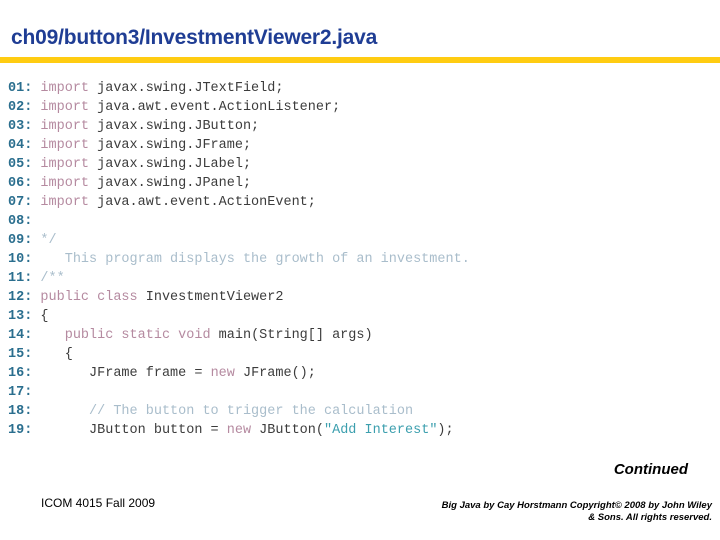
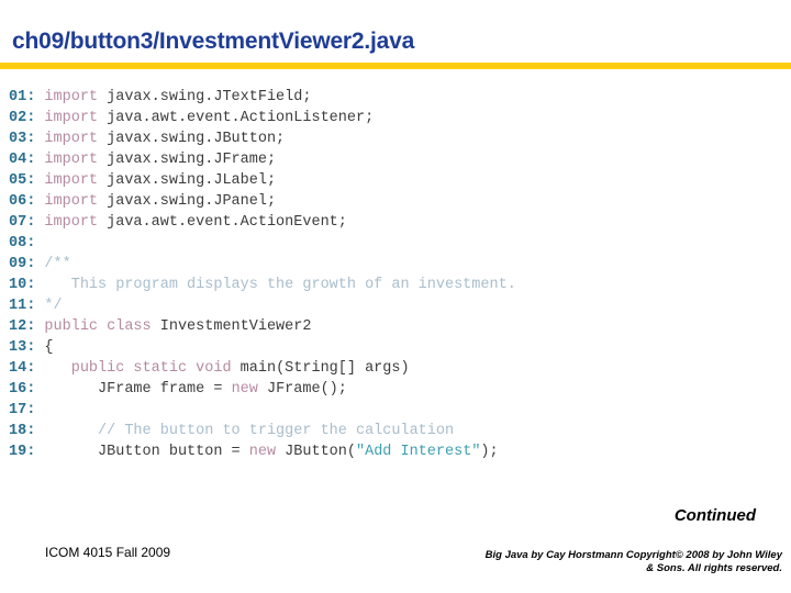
  ch09/button3/InvestmentViewer2.java
  01: import javax.swing.JTextField;
  02: import java.awt.event.ActionListener;
  03: import javax.swing.JButton;
  04: import javax.swing.JFrame;
  05: import javax.swing.JLabel;
  06: import javax.swing.JPanel;
  07: import java.awt.event.ActionEvent;
  08:
- 09: */
+ 09: /**
  10: This program displays the growth of an investment.
- 11: /**
+ 11: */
  12: public class InvestmentViewer2
  13: {
  14: public static void main(String[] args)
- 15: {
  16: JFrame frame = new JFrame();
  17:
  18: // The button to trigger the calculation
  19: JButton button = new JButton("Add Interest");
  Continued
  ICOM 4015 Fall 2009
  Big Java by Cay Horstmann Copyright© 2008 by John Wiley
  & Sons. All rights reserved.
